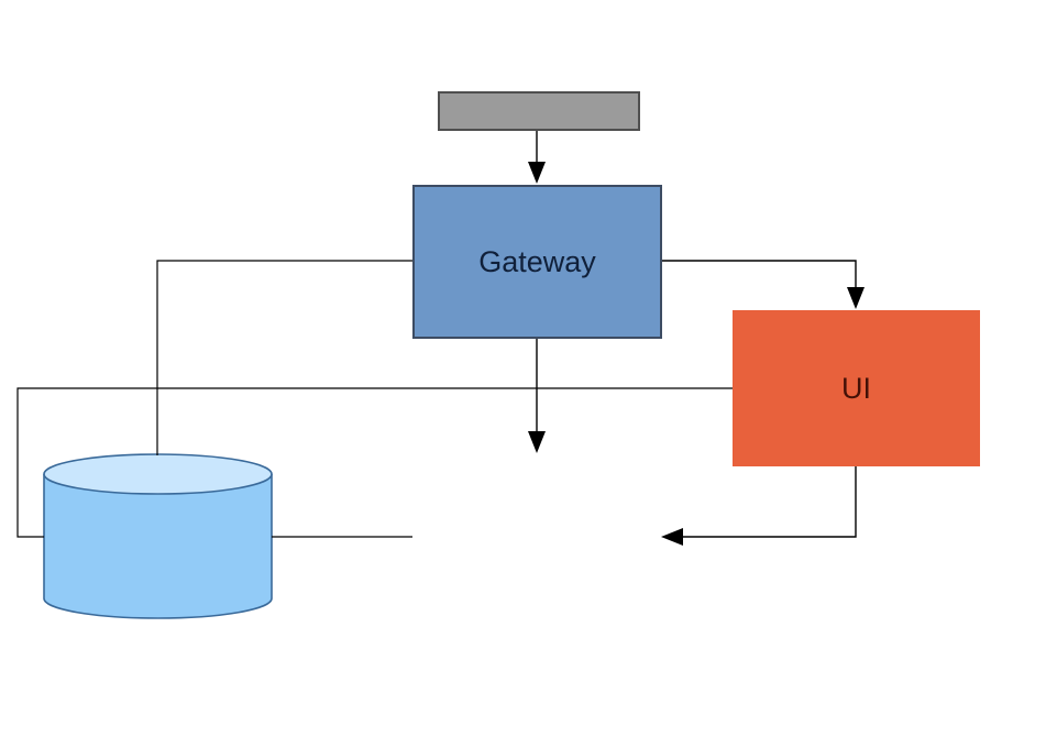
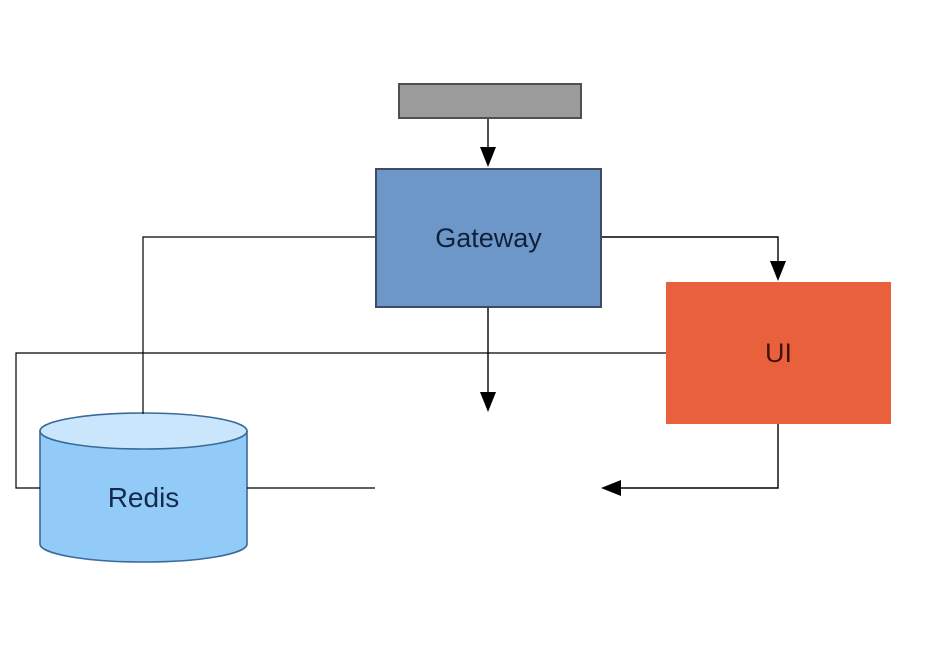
  Gateway
  UI
+ Redis
